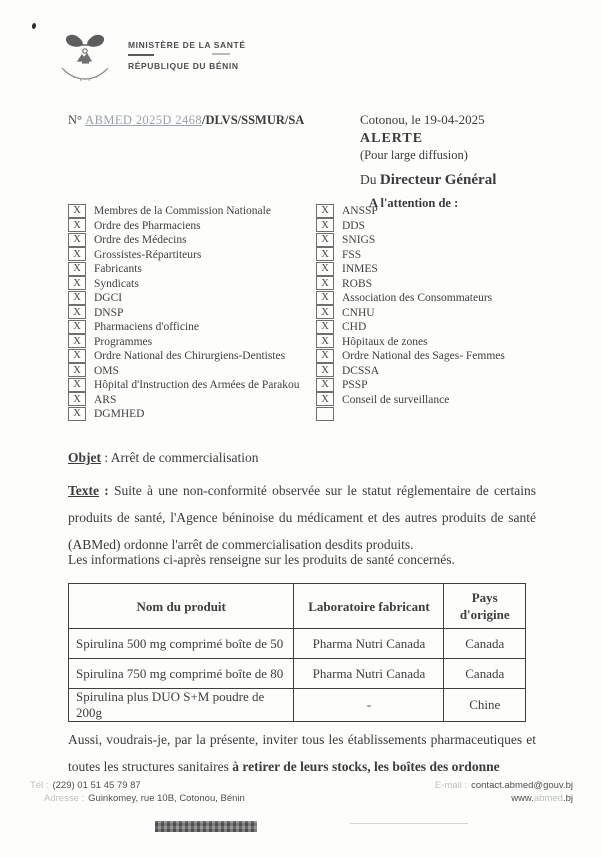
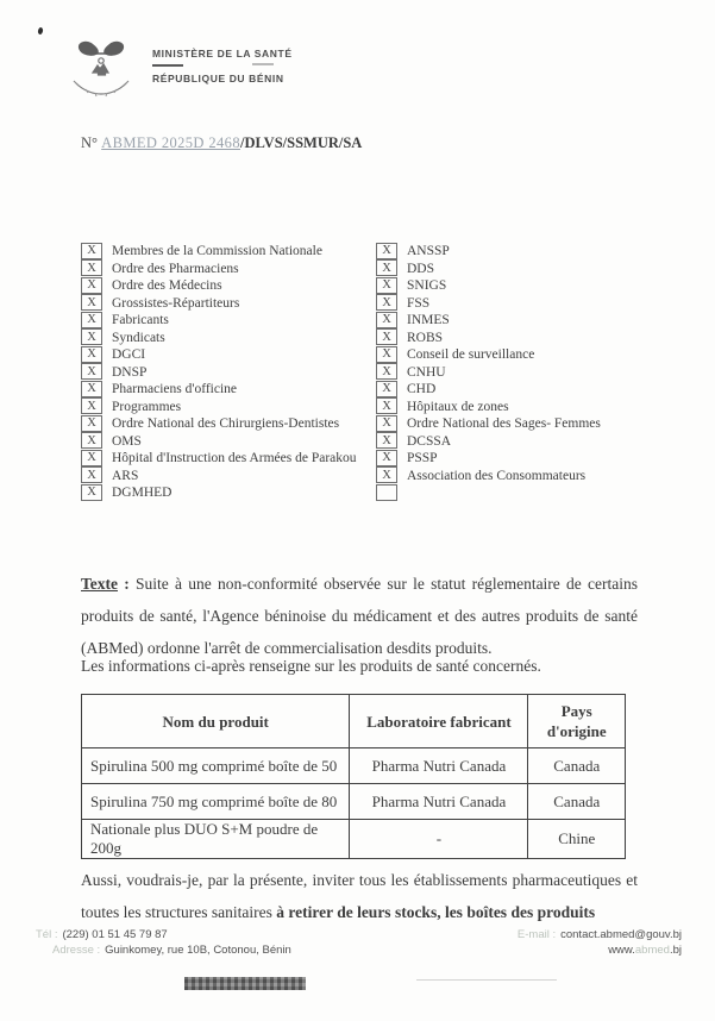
  MINISTÈRE DE LA SANTÉ
  RÉPUBLIQUE DU BÉNIN
  N° ABMED 2025D 2468/DLVS/SSMUR/SA
- Cotonou, le 19-04-2025
- ALERTE
- (Pour large diffusion)
- Du Directeur Général
- A l'attention de :
  X
  Membres de la Commission Nationale
  X
  Ordre des Pharmaciens
  X
  Ordre des Médecins
  X
  Grossistes-Répartiteurs
  X
  Fabricants
  X
  Syndicats
  X
  DGCI
  X
  DNSP
  X
  Pharmaciens d'officine
  X
  Programmes
  X
  Ordre National des Chirurgiens-Dentistes
  X
  OMS
  X
  Hôpital d'Instruction des Armées de Parakou
  X
  ARS
  X
  DGMHED
  X
  ANSSP
  X
  DDS
  X
  SNIGS
  X
  FSS
  X
  INMES
  X
  ROBS
  X
- Association des Consommateurs
+ Conseil de surveillance
  X
  CNHU
  X
  CHD
  X
  Hôpitaux de zones
  X
  Ordre National des Sages- Femmes
  X
  DCSSA
  X
  PSSP
  X
- Conseil de surveillance
+ Association des Consommateurs
- Objet : Arrêt de commercialisation
  Texte : Suite à une non-conformité observée sur le statut réglementaire de certains produits de santé, l'Agence béninoise du médicament et des autres produits de santé (ABMed) ordonne l'arrêt de commercialisation desdits produits.
  Les informations ci-après renseigne sur les produits de santé concernés.
  Nom du produit	Laboratoire fabricant	Pays d'origine
  Spirulina 500 mg comprimé boîte de 50	Pharma Nutri Canada	Canada
  Spirulina 750 mg comprimé boîte de 80	Pharma Nutri Canada	Canada
- Spirulina plus DUO S+M poudre de 200g	-	Chine
+ Nationale plus DUO S+M poudre de 200g	-	Chine
- Aussi, voudrais-je, par la présente, inviter tous les établissements pharmaceutiques et toutes les structures sanitaires à retirer de leurs stocks, les boîtes des ordonne
+ Aussi, voudrais-je, par la présente, inviter tous les établissements pharmaceutiques et toutes les structures sanitaires à retirer de leurs stocks, les boîtes des produits
  Tél : (229) 01 51 45 79 87
  Adresse : Guinkomey, rue 10B, Cotonou, Bénin
  E-mail : contact.abmed@gouv.bj
  www.abmed.bj
